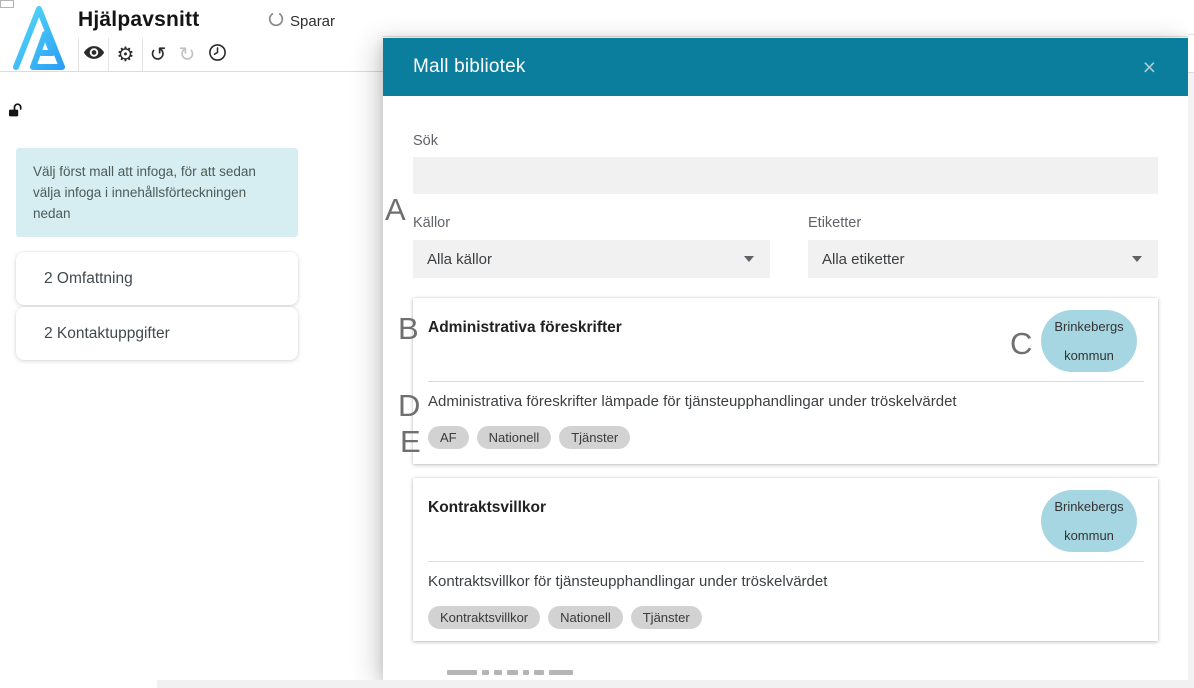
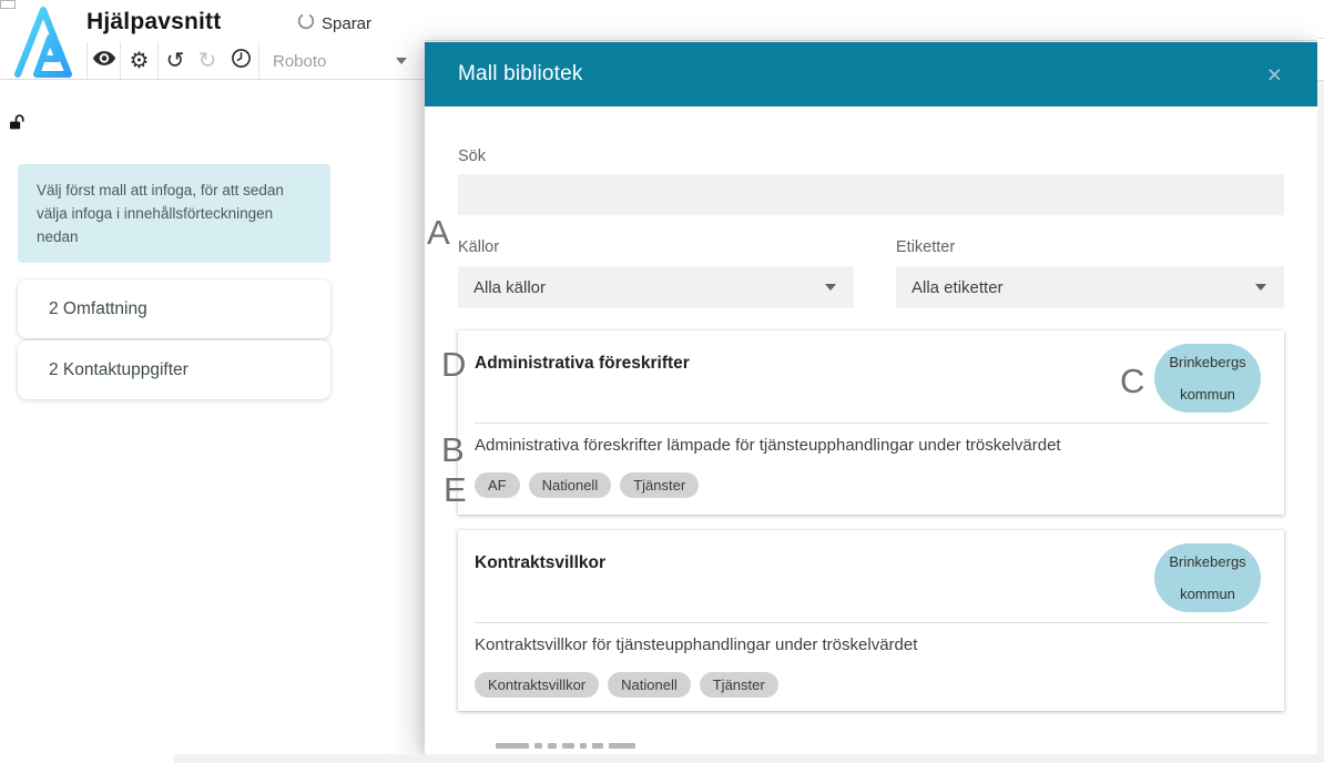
  Hjälpavsnitt
  Sparar
  ⚙
  ↺
  ↻
+ Roboto
  Välj först mall att infoga, för att sedan välja infoga i innehållsförteckningen nedan
  2 Omfattning
  2 Kontaktuppgifter
  Mall bibliotek
  ×
  Sök
  Källor
  Etiketter
  Alla källor
  Alla etiketter
  Administrativa föreskrifter
  Brinkebergs kommun
  Administrativa föreskrifter lämpade för tjänsteupphandlingar under tröskelvärdet
  AF
  Nationell
  Tjänster
  Kontraktsvillkor
  Brinkebergs kommun
  Kontraktsvillkor för tjänsteupphandlingar under tröskelvärdet
  Kontraktsvillkor
  Nationell
  Tjänster
  A
- B
+ D
  C
- D
+ B
  E
